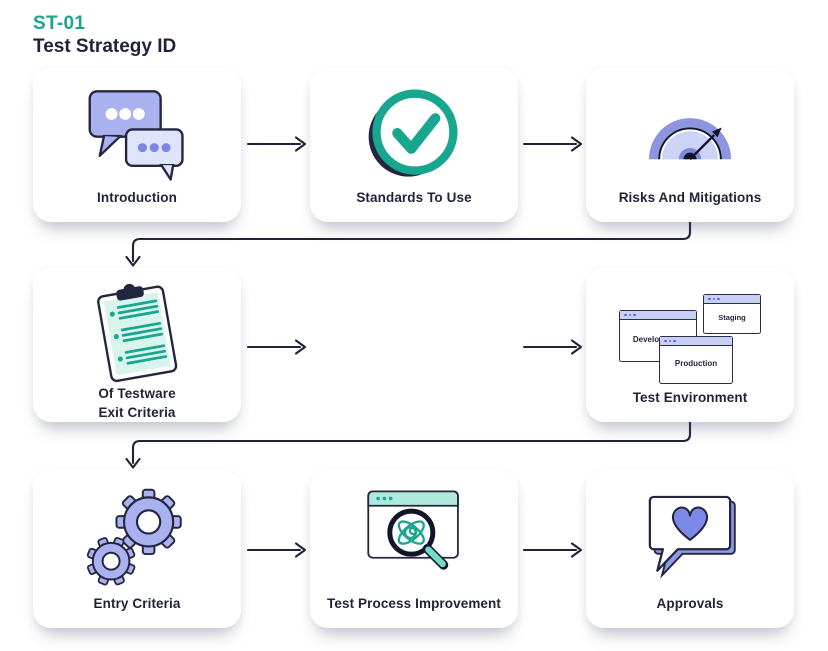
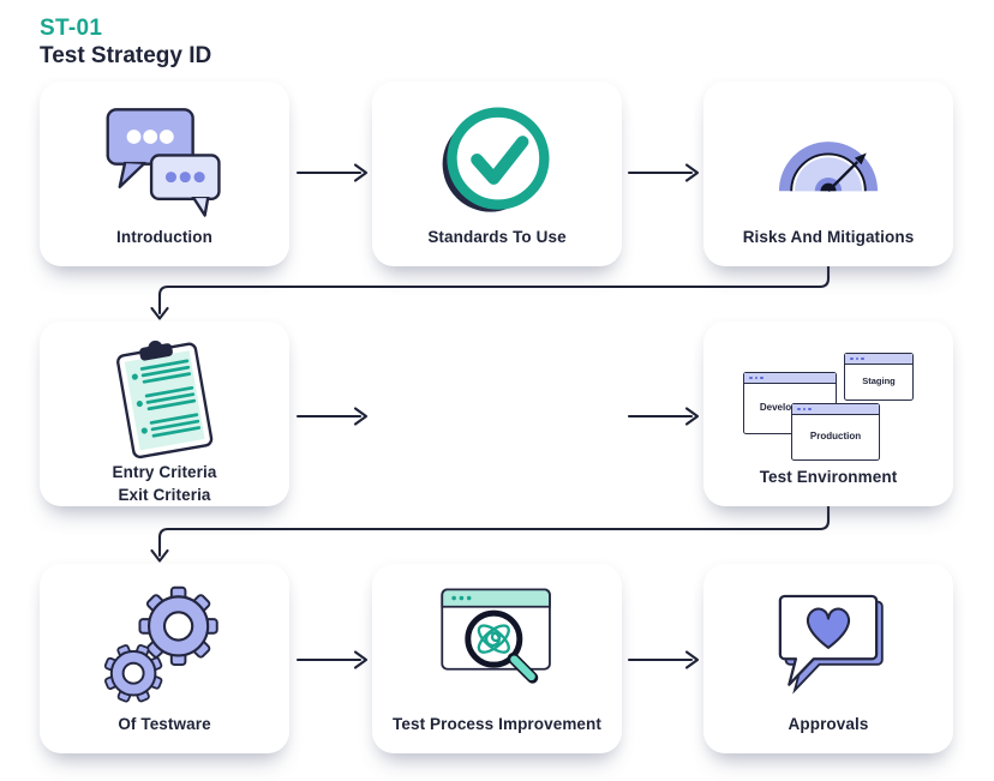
  ST-01
  Test Strategy ID
  Introduction
  Standards To Use
  Risks And Mitigations
- Of Testware
+ Entry Criteria
  Exit Criteria
  Staging
  Production
  Test Environment
- Entry Criteria
+ Of Testware
  Test Process Improvement
  Approvals
